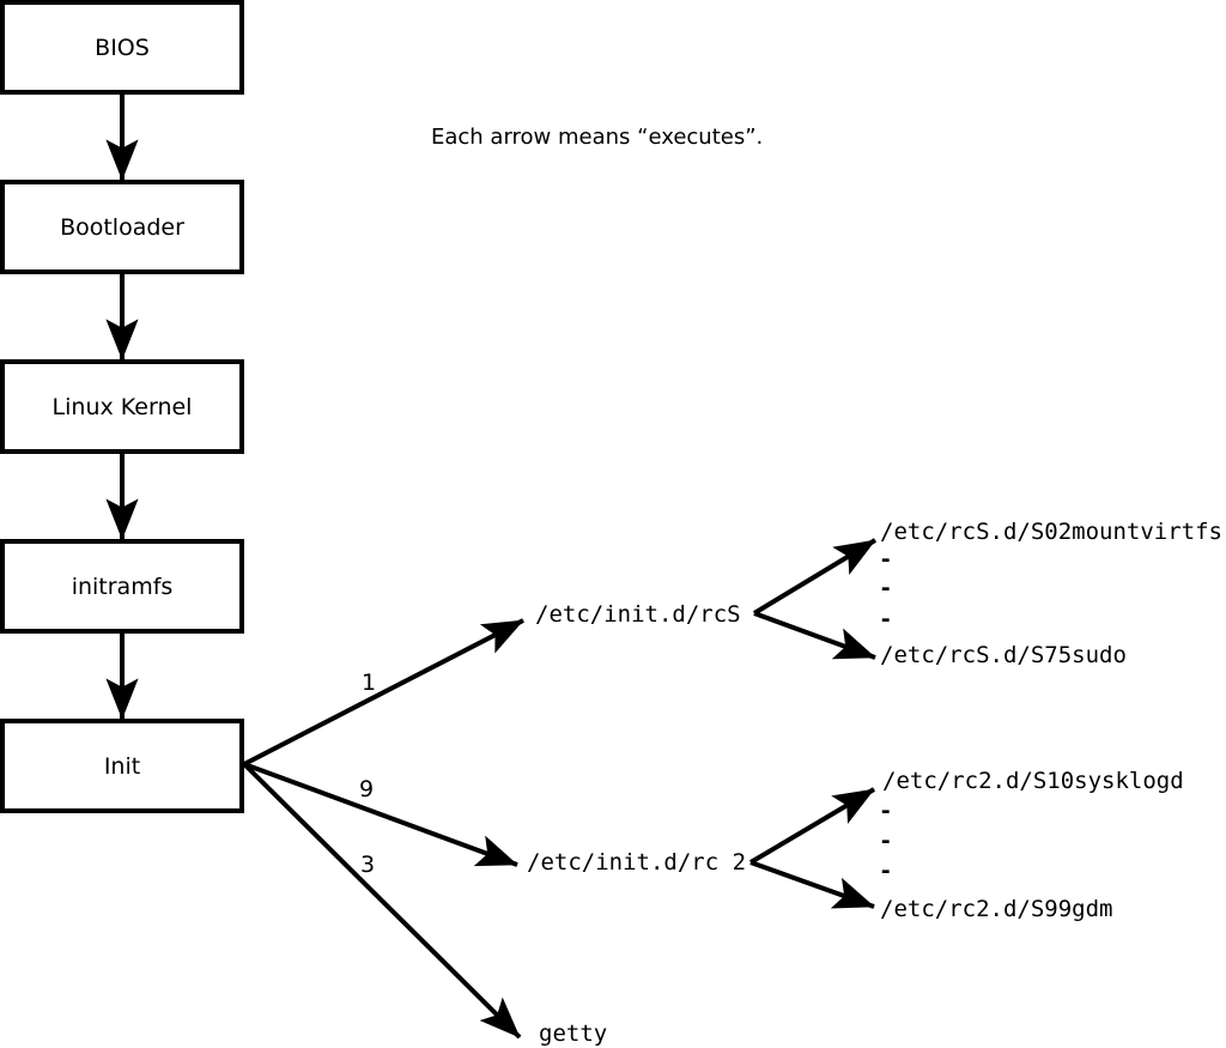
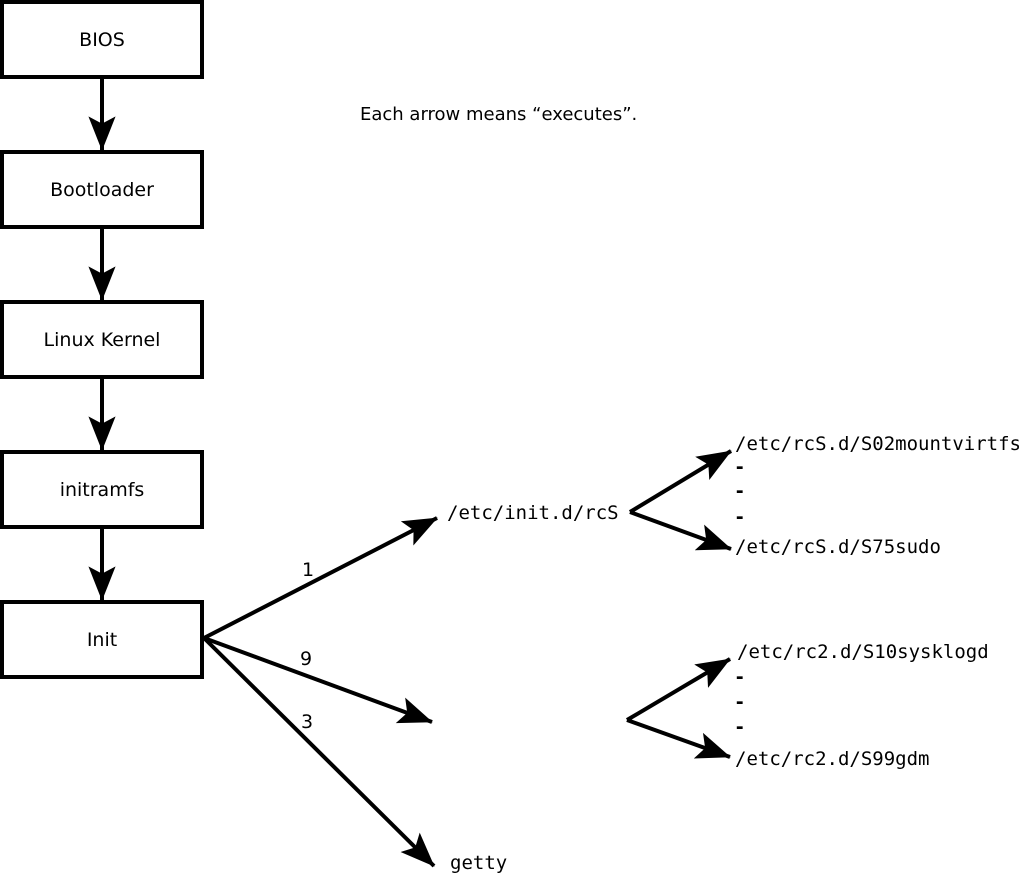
  BIOS
  Bootloader
  Linux Kernel
  initramfs
  Init
  Each arrow means “executes”.
  1
  9
  3
  /etc/init.d/rcS
- /etc/init.d/rc 2
  getty
  /etc/rcS.d/S02mountvirtfs
  /etc/rcS.d/S75sudo
  -
  -
  -
  /etc/rc2.d/S10sysklogd
  /etc/rc2.d/S99gdm
  -
  -
  -
